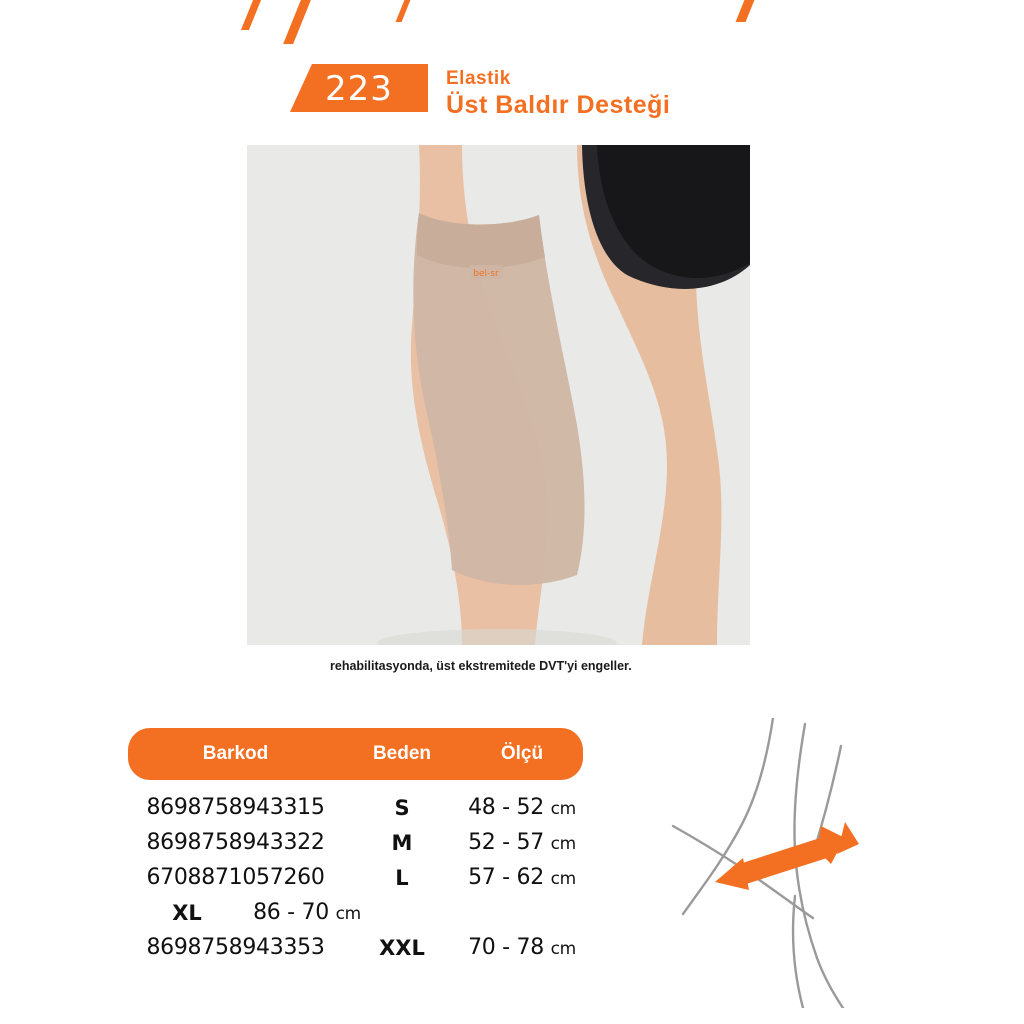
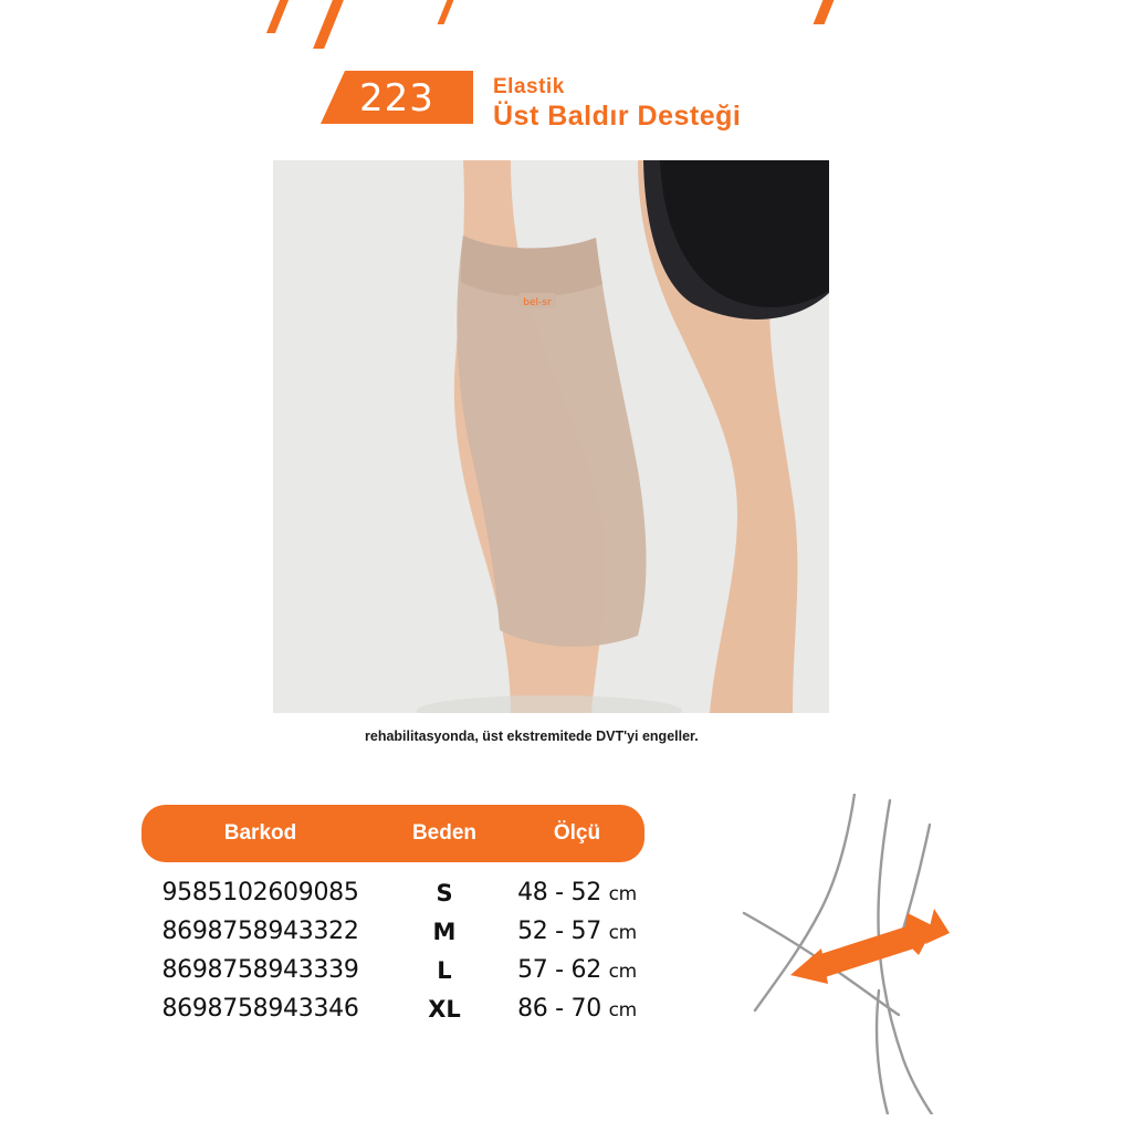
  223
  Elastik
  Üst Baldır Desteği
  bel-sr
  rehabilitasyonda, üst ekstremitede DVT'yi engeller.
  Barkod
  Beden
  Ölçü
- 8698758943315
+ 9585102609085
  S
  48 - 52 cm
  8698758943322
  M
  52 - 57 cm
- 6708871057260
+ 8698758943339
  L
  57 - 62 cm
+ 8698758943346
  XL
  86 - 70 cm
- 8698758943353
- XXL
- 70 - 78 cm
